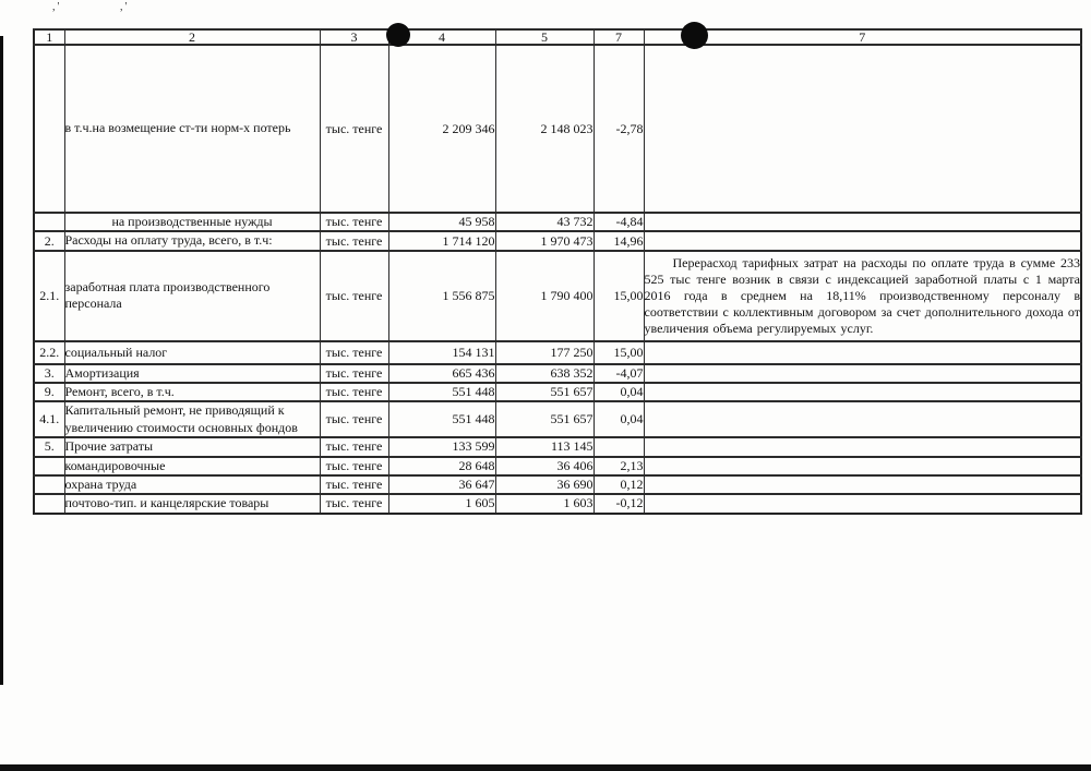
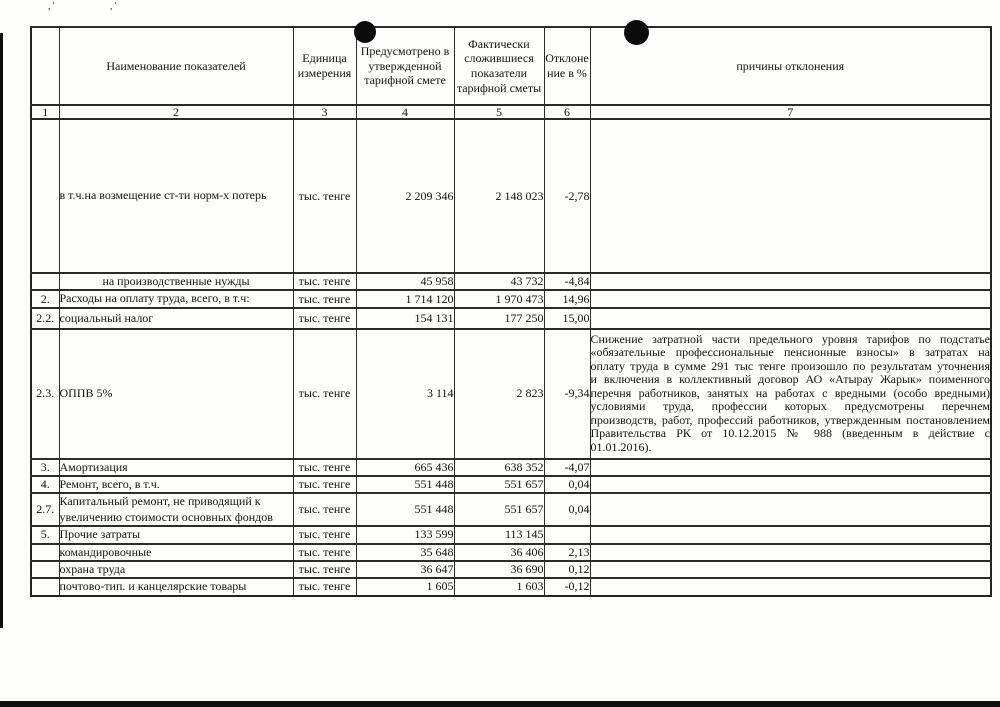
  ,'
  ,'
+ 	Наименование показателей	Единица измерения	Предусмотрено в утвержденной тарифной смете	Фактически сложившиеся показатели тарифной сметы	Отклоне ние в %	причины отклонения
- 1	2	3	4	5	7	7
+ 1	2	3	4	5	6	7
  	в т.ч.на возмещение ст-ти норм-х потерь	тыс. тенге	2 209 346	2 148 023	-2,78
  	на производственные нужды	тыс. тенге	45 958	43 732	-4,84
  2.	Расходы на оплату труда, всего, в т.ч:	тыс. тенге	1 714 120	1 970 473	14,96
- 2.1.	заработная плата производственного персонала	тыс. тенге	1 556 875	1 790 400	15,00	Перерасход тарифных затрат на расходы по оплате труда в сумме 233 525 тыс тенге возник в связи с индексацией заработной платы с 1 марта 2016 года в среднем на 18,11% производственному персоналу в соответствии с коллективным договором за счет дополнительного дохода от увеличения объема регулируемых услуг.
  2.2.	социальный налог	тыс. тенге	154 131	177 250	15,00
+ 2.3.	ОППВ 5%	тыс. тенге	3 114	2 823	-9,34	Снижение затратной части предельного уровня тарифов по подстатье «обязательные профессиональные пенсионные взносы» в затратах на оплату труда в сумме 291 тыс тенге произошло по результатам уточнения и включения в коллективный договор АО «Атырау Жарык» поименного перечня работников, занятых на работах с вредными (особо вредными) условиями труда, профессии которых предусмотрены перечнем производств, работ, профессий работников, утвержденным постановлением Правительства РК от 10.12.2015 № 988 (введенным в действие с 01.01.2016).
  3.	Амортизация	тыс. тенге	665 436	638 352	-4,07
- 9.	Ремонт, всего, в т.ч.	тыс. тенге	551 448	551 657	0,04
+ 4.	Ремонт, всего, в т.ч.	тыс. тенге	551 448	551 657	0,04
- 4.1.	Капитальный ремонт, не приводящий к увеличению стоимости основных фондов	тыс. тенге	551 448	551 657	0,04
+ 2.7.	Капитальный ремонт, не приводящий к увеличению стоимости основных фондов	тыс. тенге	551 448	551 657	0,04
  5.	Прочие затраты	тыс. тенге	133 599	113 145
- 	командировочные	тыс. тенге	28 648	36 406	2,13
+ 	командировочные	тыс. тенге	35 648	36 406	2,13
  	охрана труда	тыс. тенге	36 647	36 690	0,12
  	почтово-тип. и канцелярские товары	тыс. тенге	1 605	1 603	-0,12
